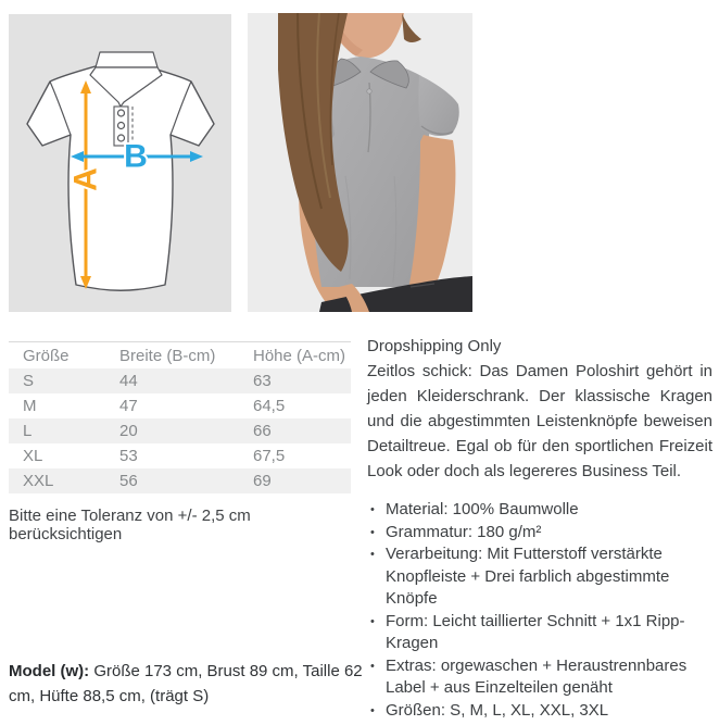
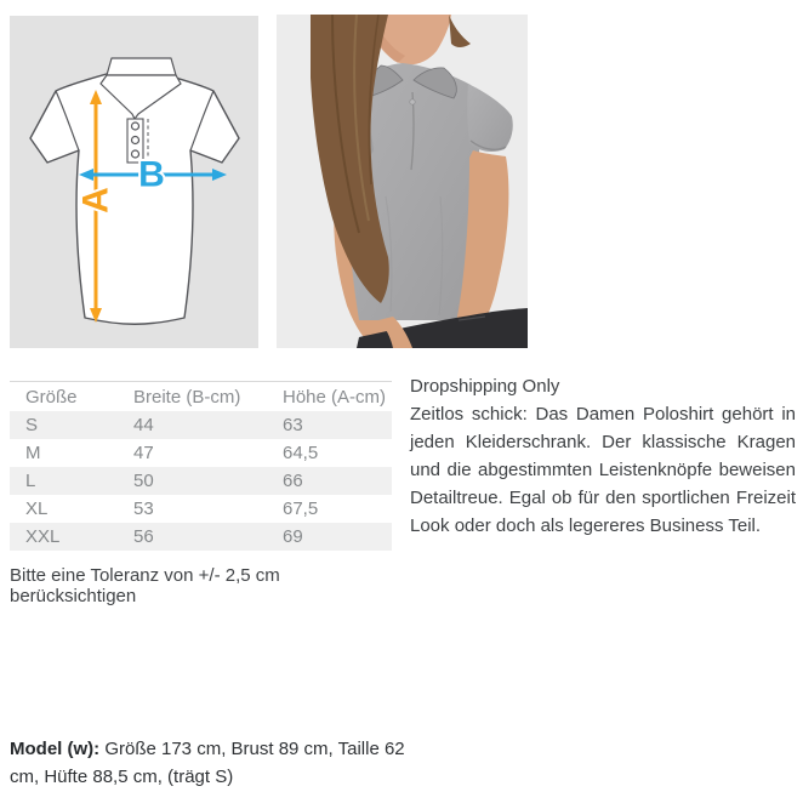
  B
  Größe	Breite (B-cm)	Höhe (A-cm)
  S	44	63
  M	47	64,5
- L	20	66
+ L	50	66
  XL	53	67,5
  XXL	56	69
  Bitte eine Toleranz von +/- 2,5 cm berücksichtigen
  Dropshipping Only
  Zeitlos schick: Das Damen Poloshirt gehört in jeden Kleiderschrank. Der klassische Kragen und die abgestimmten Leistenknöpfe beweisen Detailtreue. Egal ob für den sportlichen Freizeit Look oder doch als legereres Business Teil.
- Material: 100% Baumwolle
- Grammatur: 180 g/m²
- Verarbeitung: Mit Futterstoff verstärkte Knopfleiste + Drei farblich abgestimmte Knöpfe
- Form: Leicht taillierter Schnitt + 1x1 Ripp-Kragen
- Extras: orgewaschen + Heraustrennbares Label + aus Einzelteilen genäht
- Größen: S, M, L, XL, XXL, 3XL
  Model (w): Größe 173 cm, Brust 89 cm, Taille 62 cm, Hüfte 88,5 cm, (trägt S)
